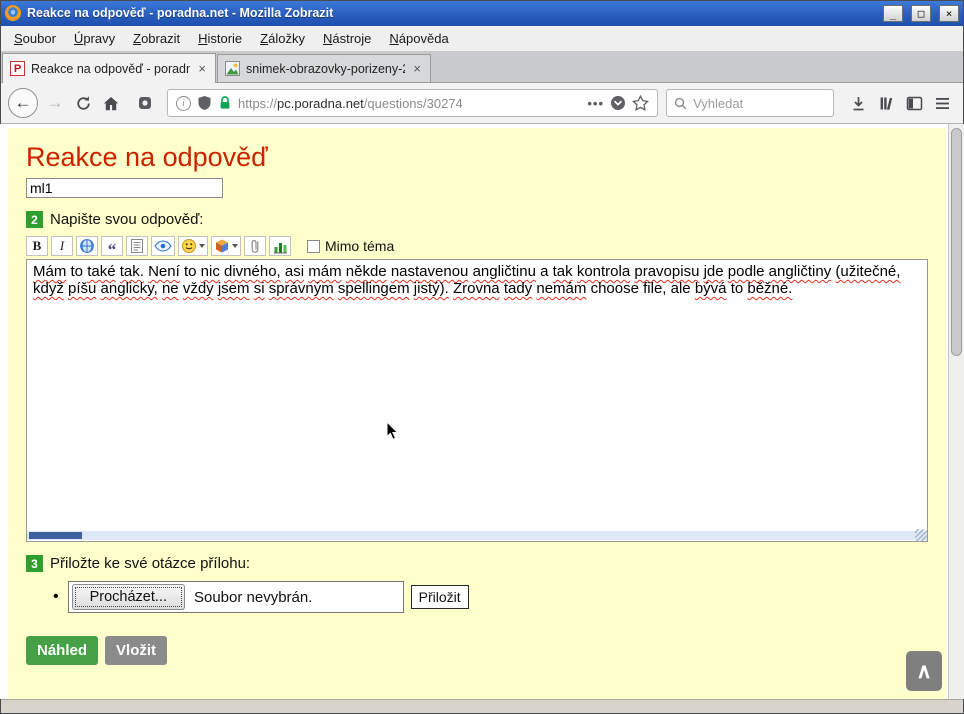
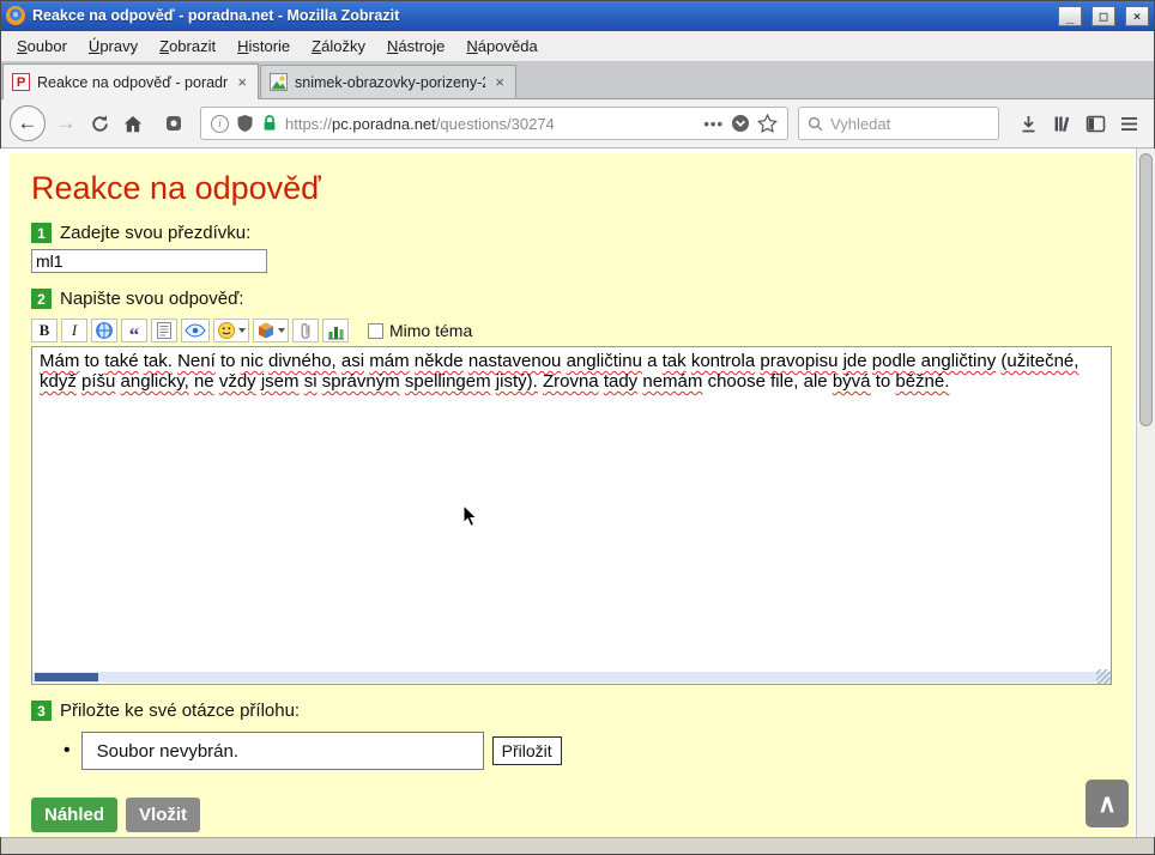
  Reakce na odpověď - poradna.net - Mozilla Zobrazit
  _
  □
  ×
  Soubor
  Úpravy
  Zobrazit
  Historie
  Záložky
  Nástroje
  Nápověda
  P
  Reakce na odpověď - poradn
  ×
  snimek-obrazovky-porizeny-
  ×
  ←
  →
  i
  https://pc.poradna.net/questions/30274
  •••
  Vyhledat
  Reakce na odpověď
+ 1
+ Zadejte svou přezdívku:
  ml1
  2
  Napište svou odpověď:
  B
  I
  “
  Mimo téma
  Mám to také tak. Není to nic divného, asi mám někde nastavenou angličtinu a tak kontrola pravopisu jde podle angličtiny (užitečné, když píšu anglicky, ne vždy jsem si správným spellingem jistý). Zrovna tady nemám choose file, ale bývá to běžné.
  3
  Přiložte ke své otázce přílohu:
  •
- Procházet...
  Soubor nevybrán.
  Přiložit
  Náhled
  Vložit
  ∧
